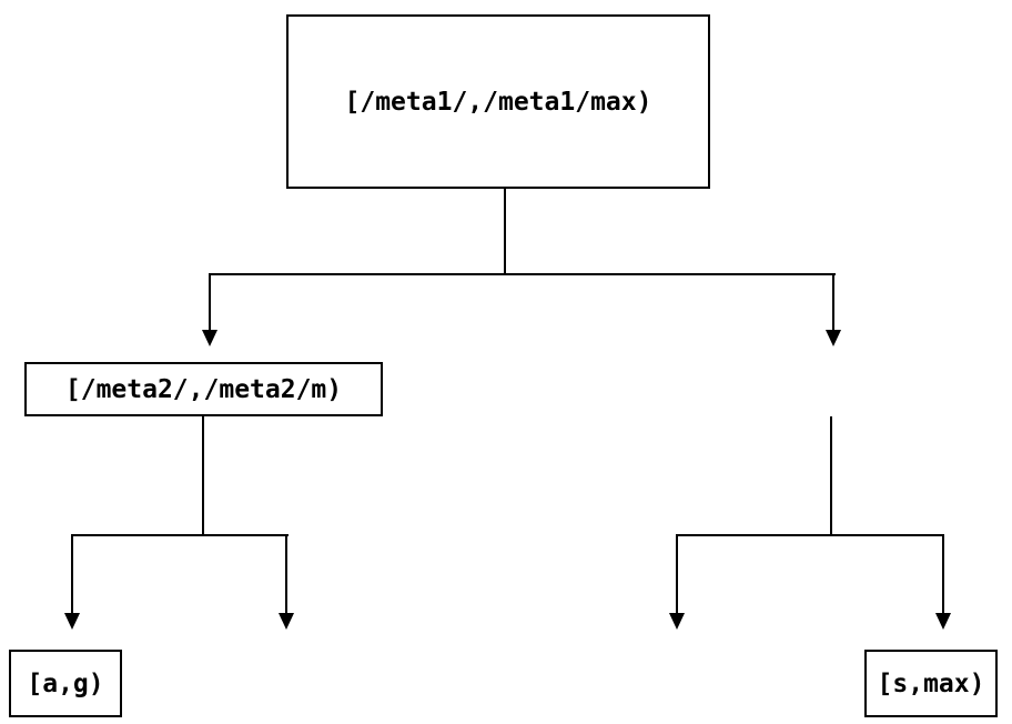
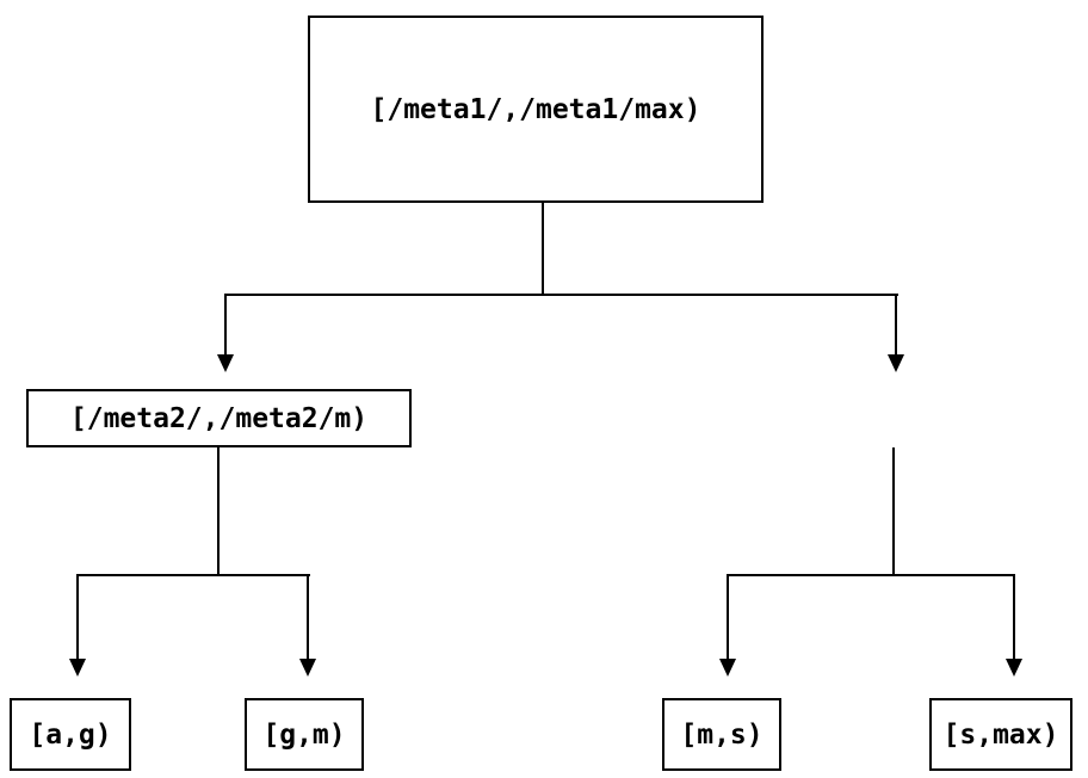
  [/meta1/,/meta1/max)
  [/meta2/,/meta2/m)
  [a,g)
+ [g,m)
+ [m,s)
  [s,max)
